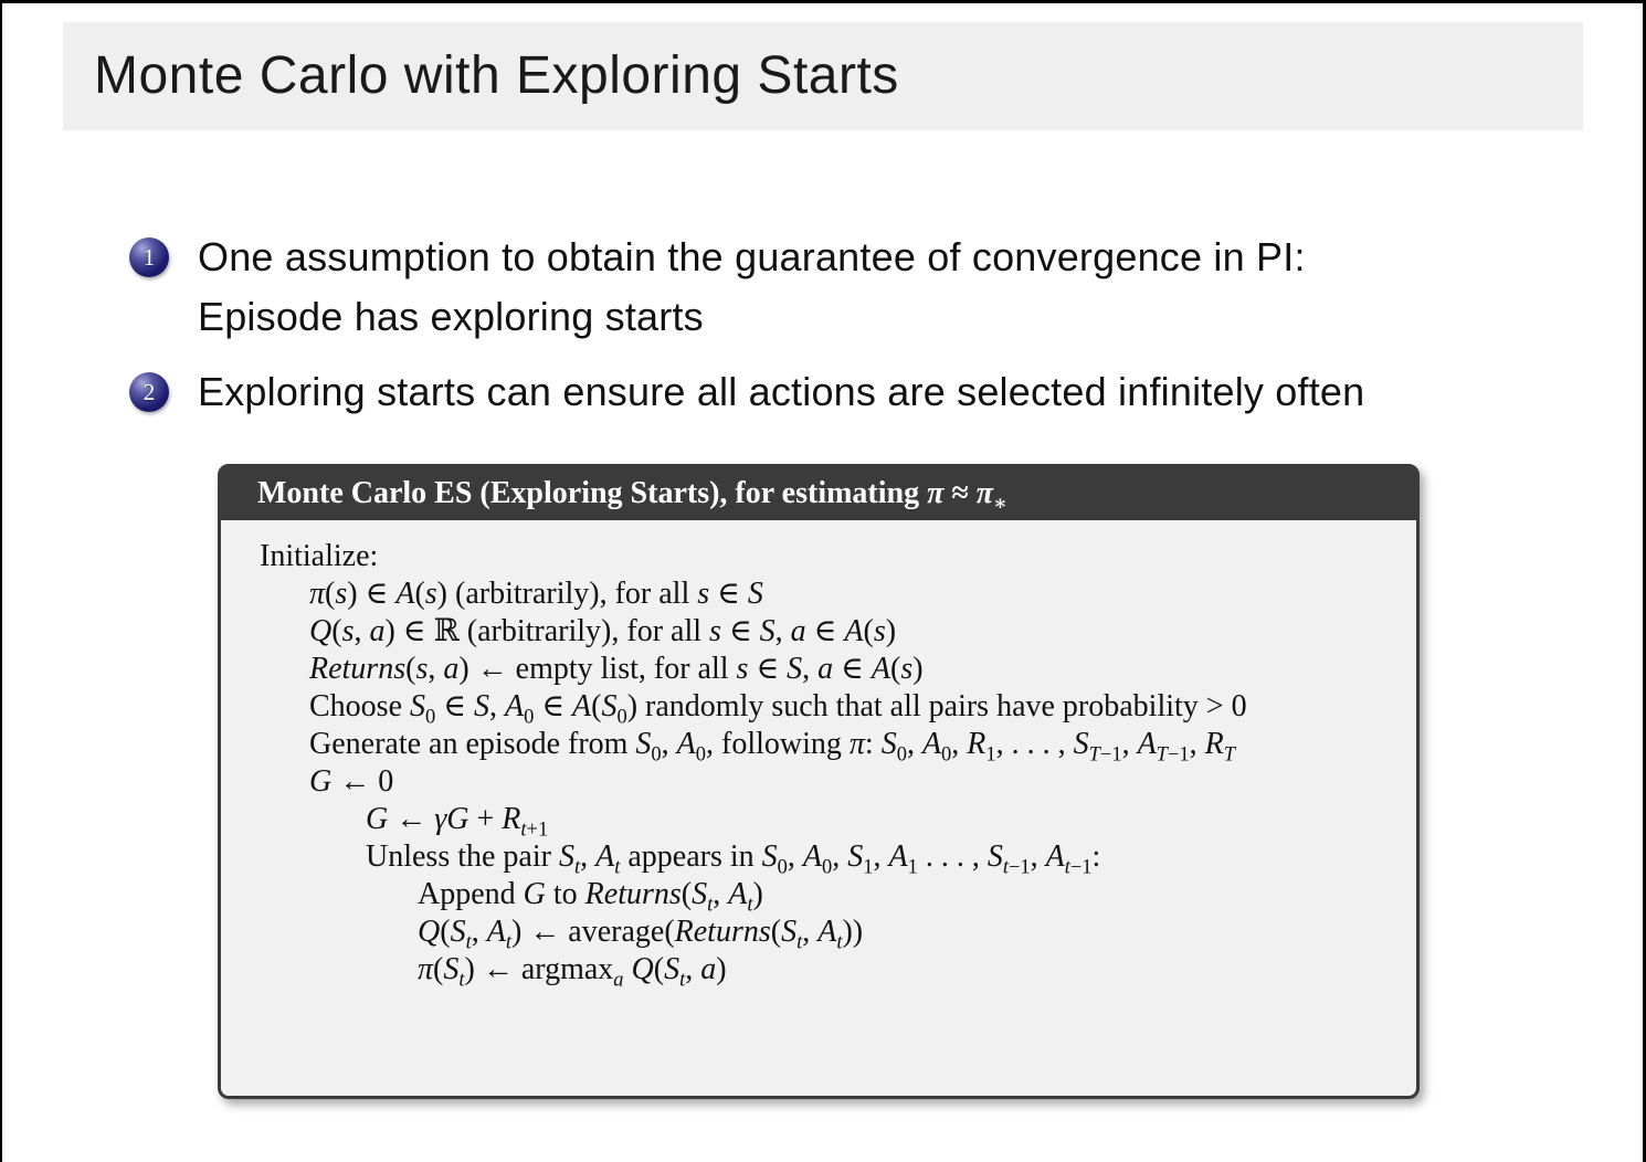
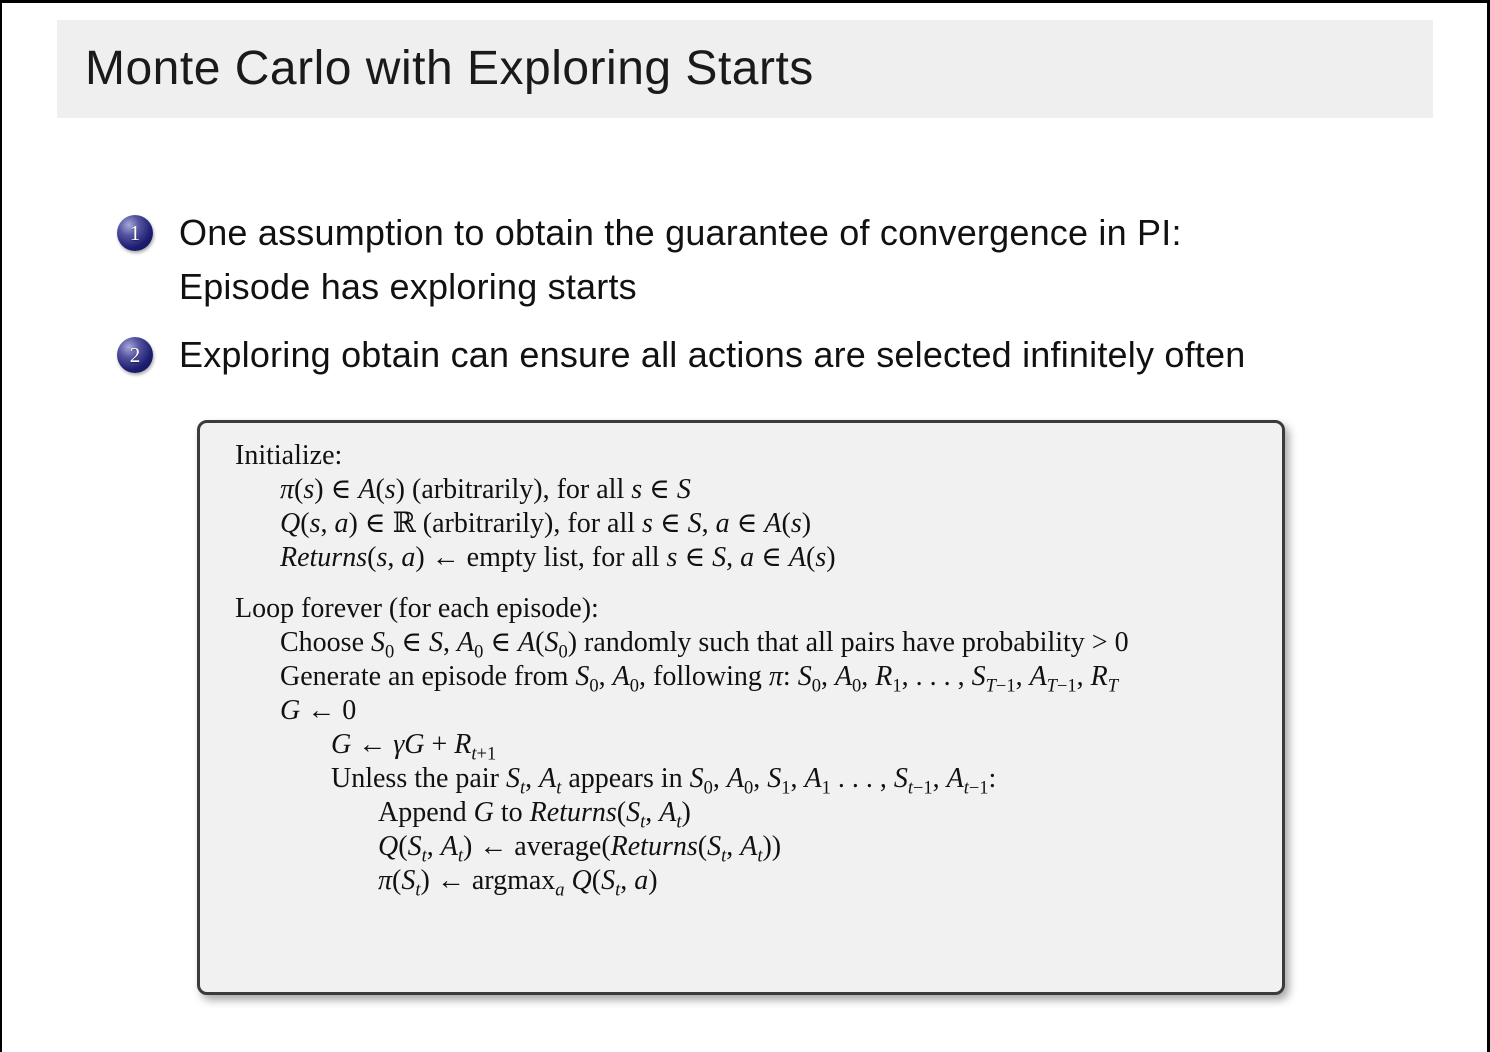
  Monte Carlo with Exploring Starts
  1
  One assumption to obtain the guarantee of convergence in PI:
  Episode has exploring starts
  2
- Exploring starts can ensure all actions are selected infinitely often
+ Exploring obtain can ensure all actions are selected infinitely often
- Monte Carlo ES (Exploring Starts), for estimating π ≈ π∗
  Initialize:
  π(s) ∈ A(s) (arbitrarily), for all s ∈ S
  Q(s, a) ∈ ℝ (arbitrarily), for all s ∈ S, a ∈ A(s)
  Returns(s, a) ← empty list, for all s ∈ S, a ∈ A(s)
+ Loop forever (for each episode):
  Choose S0 ∈ S, A0 ∈ A(S0) randomly such that all pairs have probability > 0
  Generate an episode from S0, A0, following π: S0, A0, R1, . . . , ST−1, AT−1, RT
  G ← 0
  G ← γG + Rt+1
  Unless the pair St, At appears in S0, A0, S1, A1 . . . , St−1, At−1:
  Append G to Returns(St, At)
  Q(St, At) ← average(Returns(St, At))
  π(St) ← argmaxa Q(St, a)
